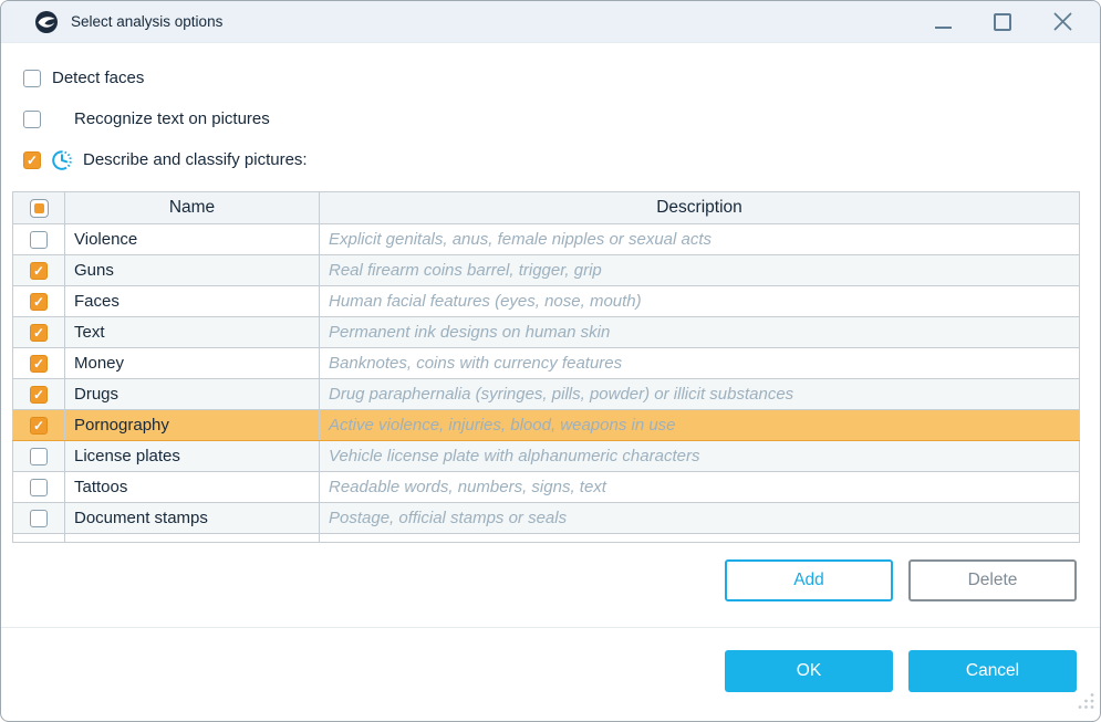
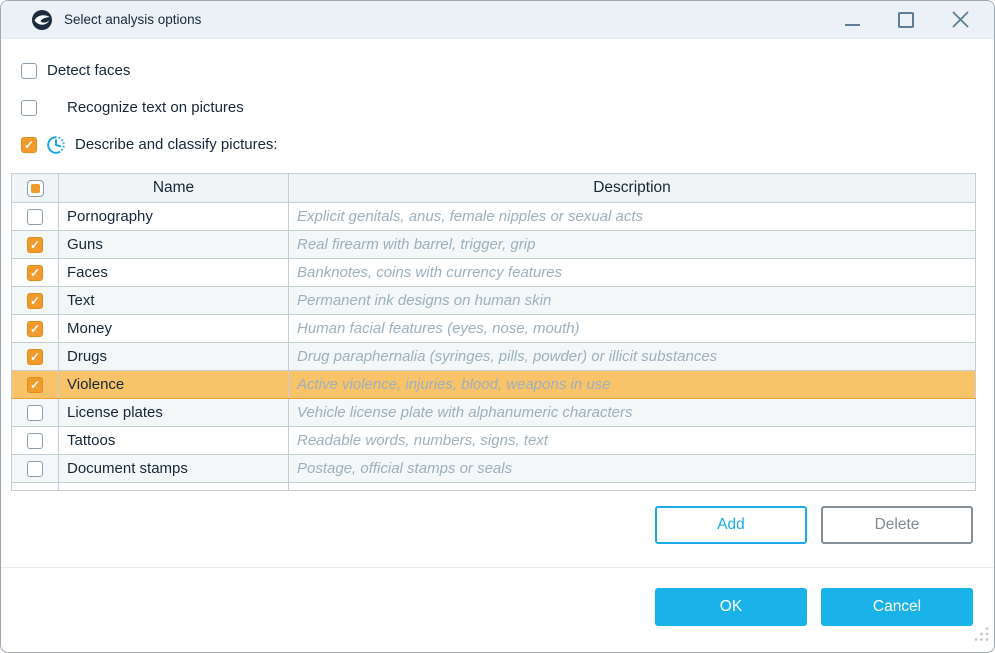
  Select analysis options
  Detect faces
  Recognize text on pictures
  Describe and classify pictures:
  	Name	Description
- 	Violence	Explicit genitals, anus, female nipples or sexual acts
+ 	Pornography	Explicit genitals, anus, female nipples or sexual acts
- 	Guns	Real firearm coins barrel, trigger, grip
+ 	Guns	Real firearm with barrel, trigger, grip
- 	Faces	Human facial features (eyes, nose, mouth)
+ 	Faces	Banknotes, coins with currency features
  	Text	Permanent ink designs on human skin
- 	Money	Banknotes, coins with currency features
+ 	Money	Human facial features (eyes, nose, mouth)
  	Drugs	Drug paraphernalia (syringes, pills, powder) or illicit substances
- 	Pornography	Active violence, injuries, blood, weapons in use
+ 	Violence	Active violence, injuries, blood, weapons in use
  	License plates	Vehicle license plate with alphanumeric characters
  	Tattoos	Readable words, numbers, signs, text
  	Document stamps	Postage, official stamps or seals
  Add
  Delete
  OK
  Cancel
